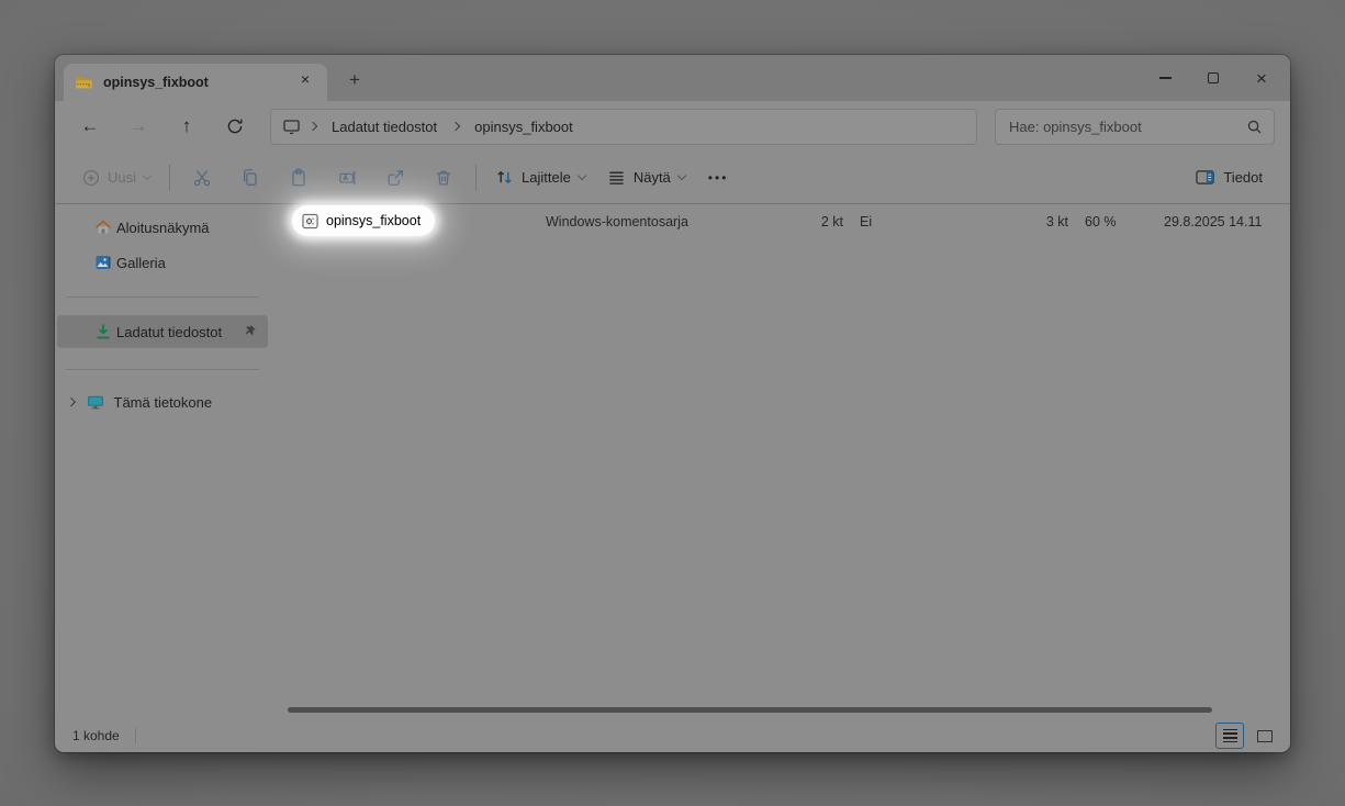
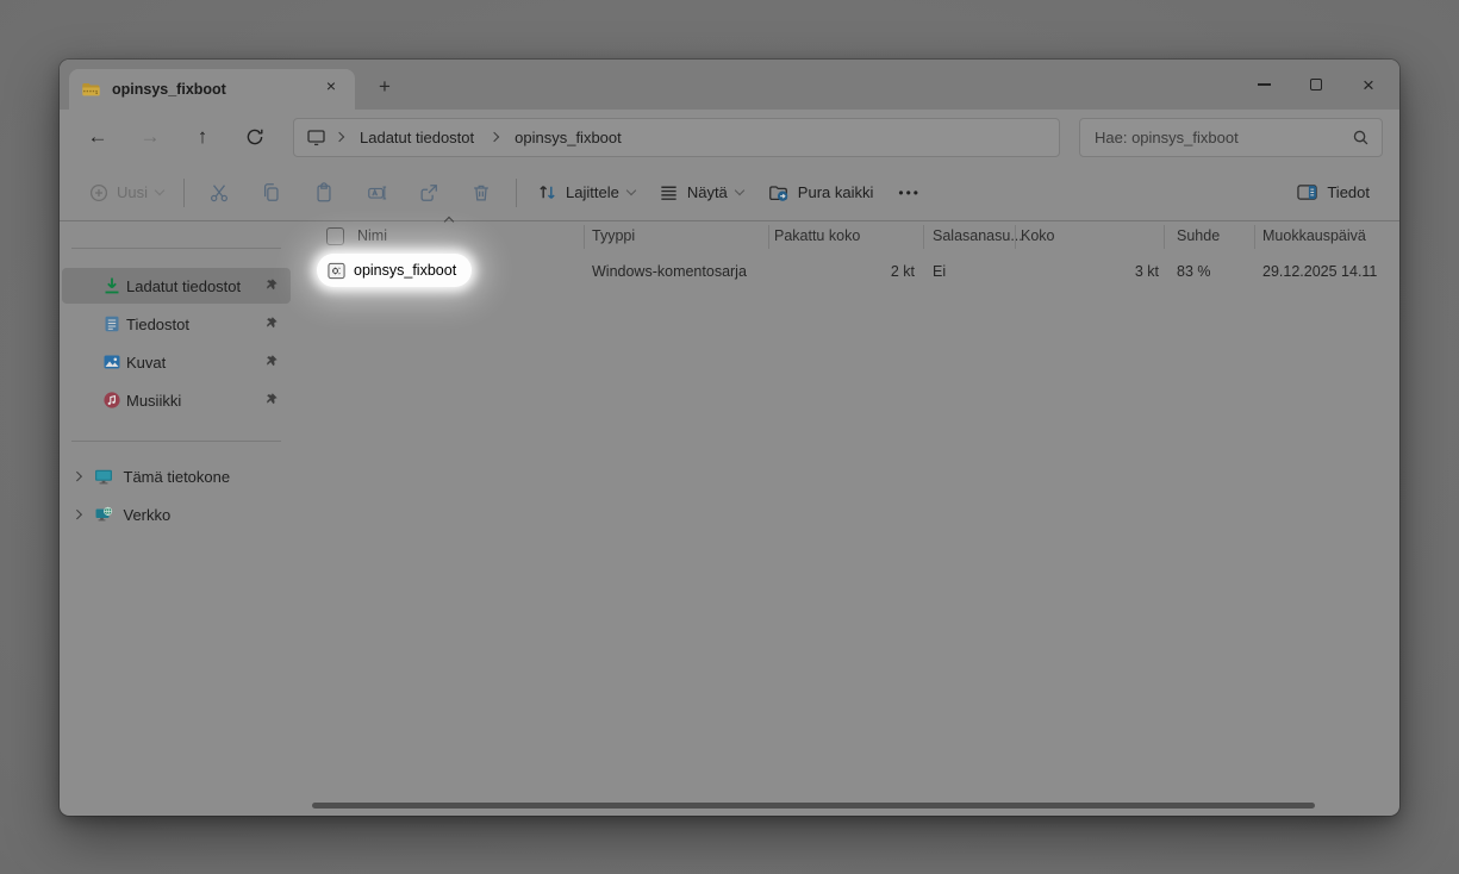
  opinsys_fixboot
  ×
  +
  ×
  ←
  →
  ↑
  Ladatut tiedostot
  opinsys_fixboot
  Hae: opinsys_fixboot
  Uusi
  Lajittele
  Näytä
+ Pura kaikki
  •••
  Tiedot
- Aloitusnäkymä
- Galleria
  Ladatut tiedostot
+ Tiedostot
+ Kuvat
+ Musiikki
  Tämä tietokone
+ Verkko
+ Nimi
+ Tyyppi
+ Pakattu koko
+ Salasanasu...
+ Koko
+ Suhde
+ Muokkauspäivä
  opinsys_fixboot
  Windows-komentosarja
  2 kt
  Ei
  3 kt
- 60 %
+ 83 %
- 29.8.2025 14.11
+ 29.12.2025 14.11
- 1 kohde
